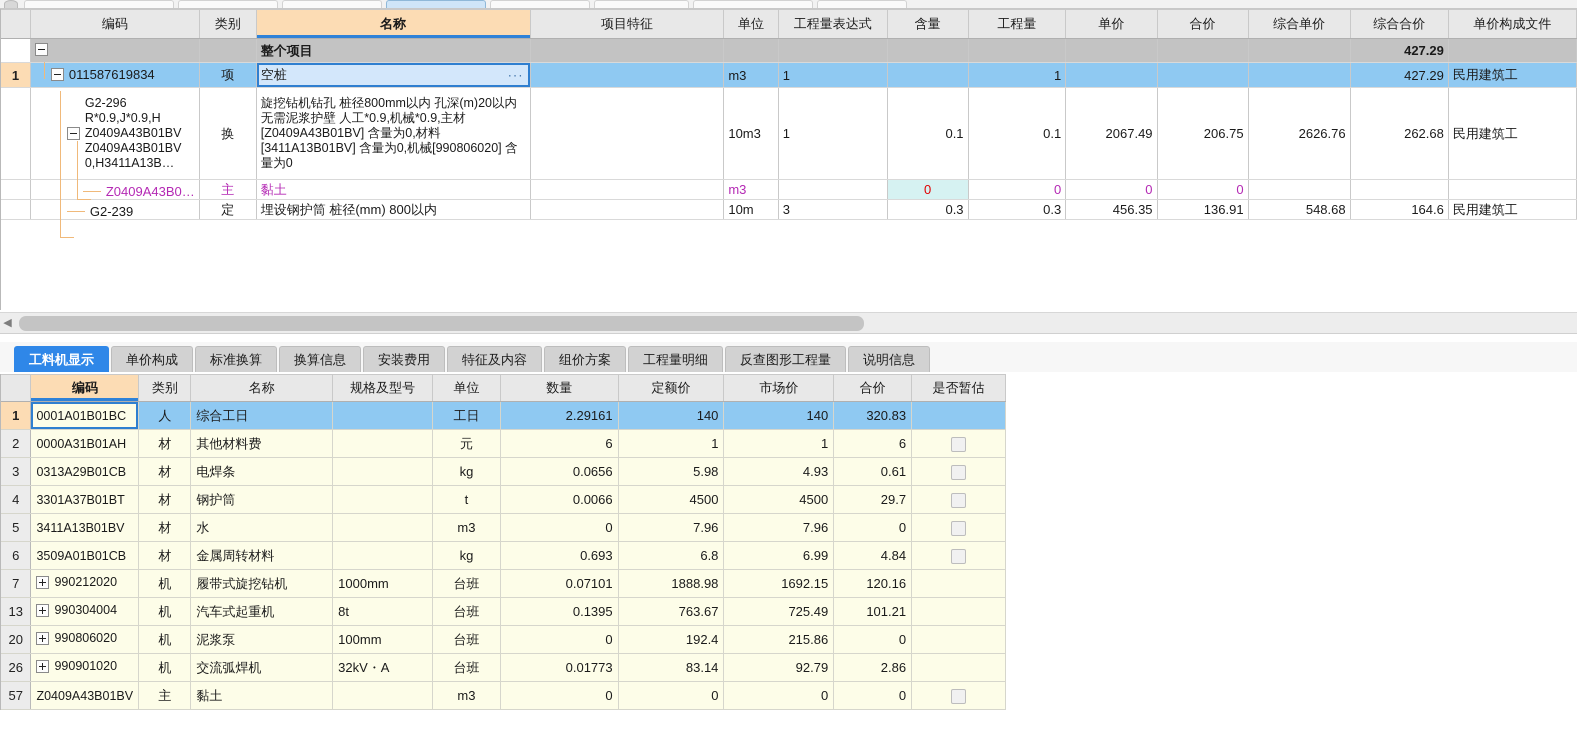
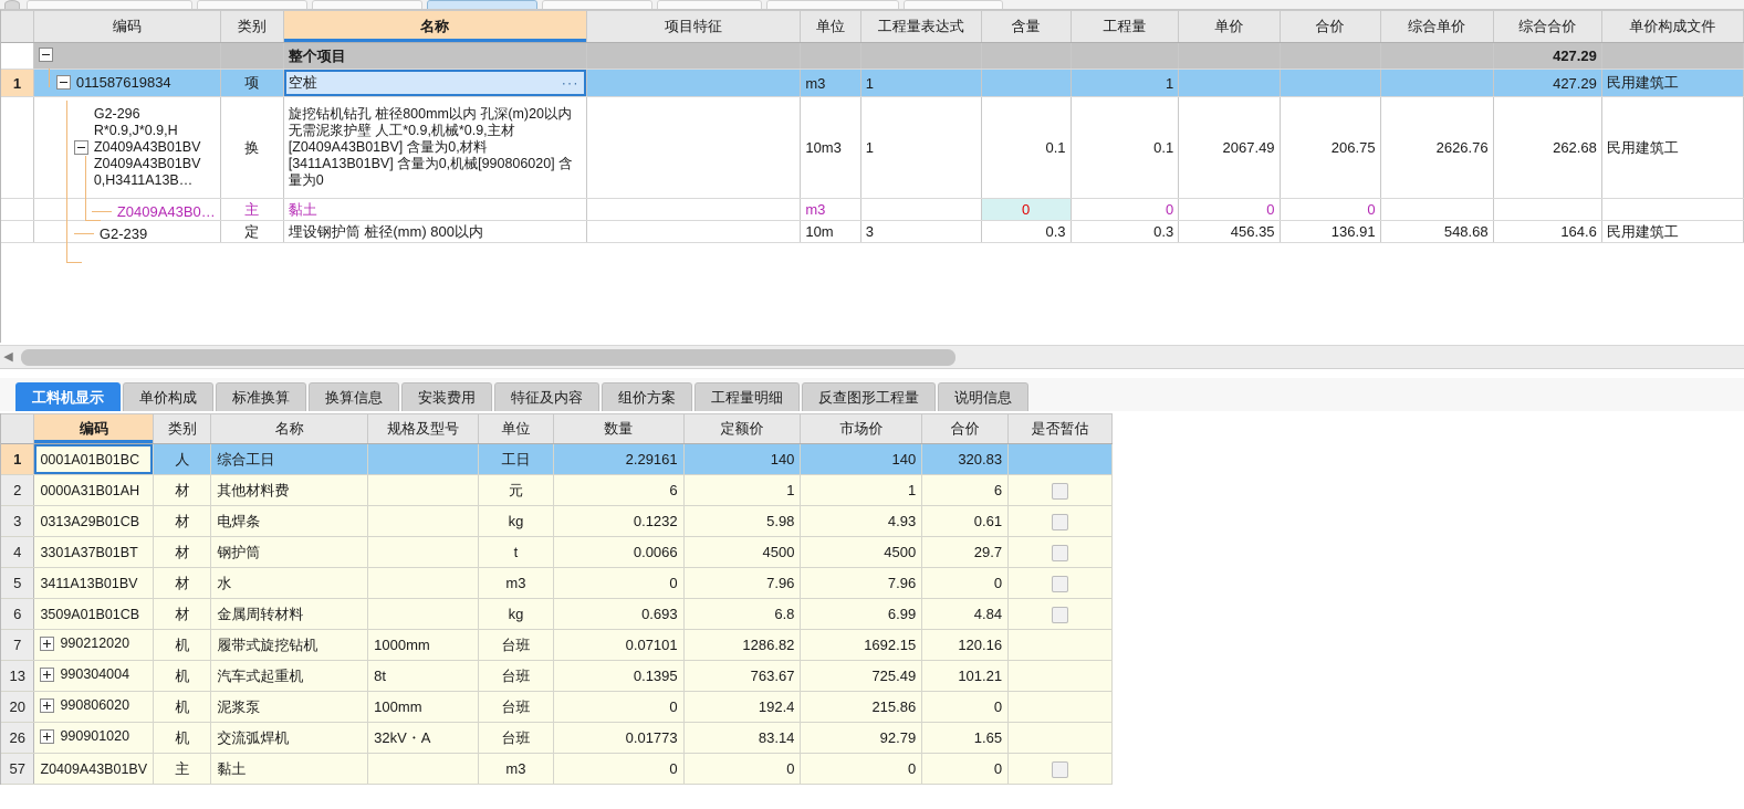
  	编码	类别	名称	项目特征	单位	工程量表达式	含量	工程量	单价	合价	综合单价	综合合价	单价构成文件
  			整个项目									427.29
  1	011587619834	项	空桩 ···		m3	1		1				427.29	民用建筑工
  	G2-296 R*0.9,J*0.9,H Z0409A43B01BV Z0409A43B01BV 0,H3411A13B…	换	旋挖钻机钻孔 桩径800mm以内 孔深(m)20以内 无需泥浆护壁 人工*0.9,机械*0.9,主材[Z0409A43B01BV] 含量为0,材料[3411A13B01BV] 含量为0,机械[990806020] 含量为0		10m3	1	0.1	0.1	2067.49	206.75	2626.76	262.68	民用建筑工
  	Z0409A43B0…	主	黏土		m3		0	0	0	0
  	G2-239	定	埋设钢护筒 桩径(mm) 800以内		10m	3	0.3	0.3	456.35	136.91	548.68	164.6	民用建筑工
  ◀
  工料机显示
  单价构成
  标准换算
  换算信息
  安装费用
  特征及内容
  组价方案
  工程量明细
  反查图形工程量
  说明信息
  	编码	类别	名称	规格及型号	单位	数量	定额价	市场价	合价	是否暂估
  1	0001A01B01BC	人	综合工日		工日	2.29161	140	140	320.83
  2	0000A31B01AH	材	其他材料费		元	6	1	1	6
- 3	0313A29B01CB	材	电焊条		kg	0.0656	5.98	4.93	0.61
+ 3	0313A29B01CB	材	电焊条		kg	0.1232	5.98	4.93	0.61
  4	3301A37B01BT	材	钢护筒		t	0.0066	4500	4500	29.7
  5	3411A13B01BV	材	水		m3	0	7.96	7.96	0
  6	3509A01B01CB	材	金属周转材料		kg	0.693	6.8	6.99	4.84
- 7	990212020	机	履带式旋挖钻机	1000mm	台班	0.07101	1888.98	1692.15	120.16
+ 7	990212020	机	履带式旋挖钻机	1000mm	台班	0.07101	1286.82	1692.15	120.16
  13	990304004	机	汽车式起重机	8t	台班	0.1395	763.67	725.49	101.21
  20	990806020	机	泥浆泵	100mm	台班	0	192.4	215.86	0
- 26	990901020	机	交流弧焊机	32kV・A	台班	0.01773	83.14	92.79	2.86
+ 26	990901020	机	交流弧焊机	32kV・A	台班	0.01773	83.14	92.79	1.65
  57	Z0409A43B01BV	主	黏土		m3	0	0	0	0
